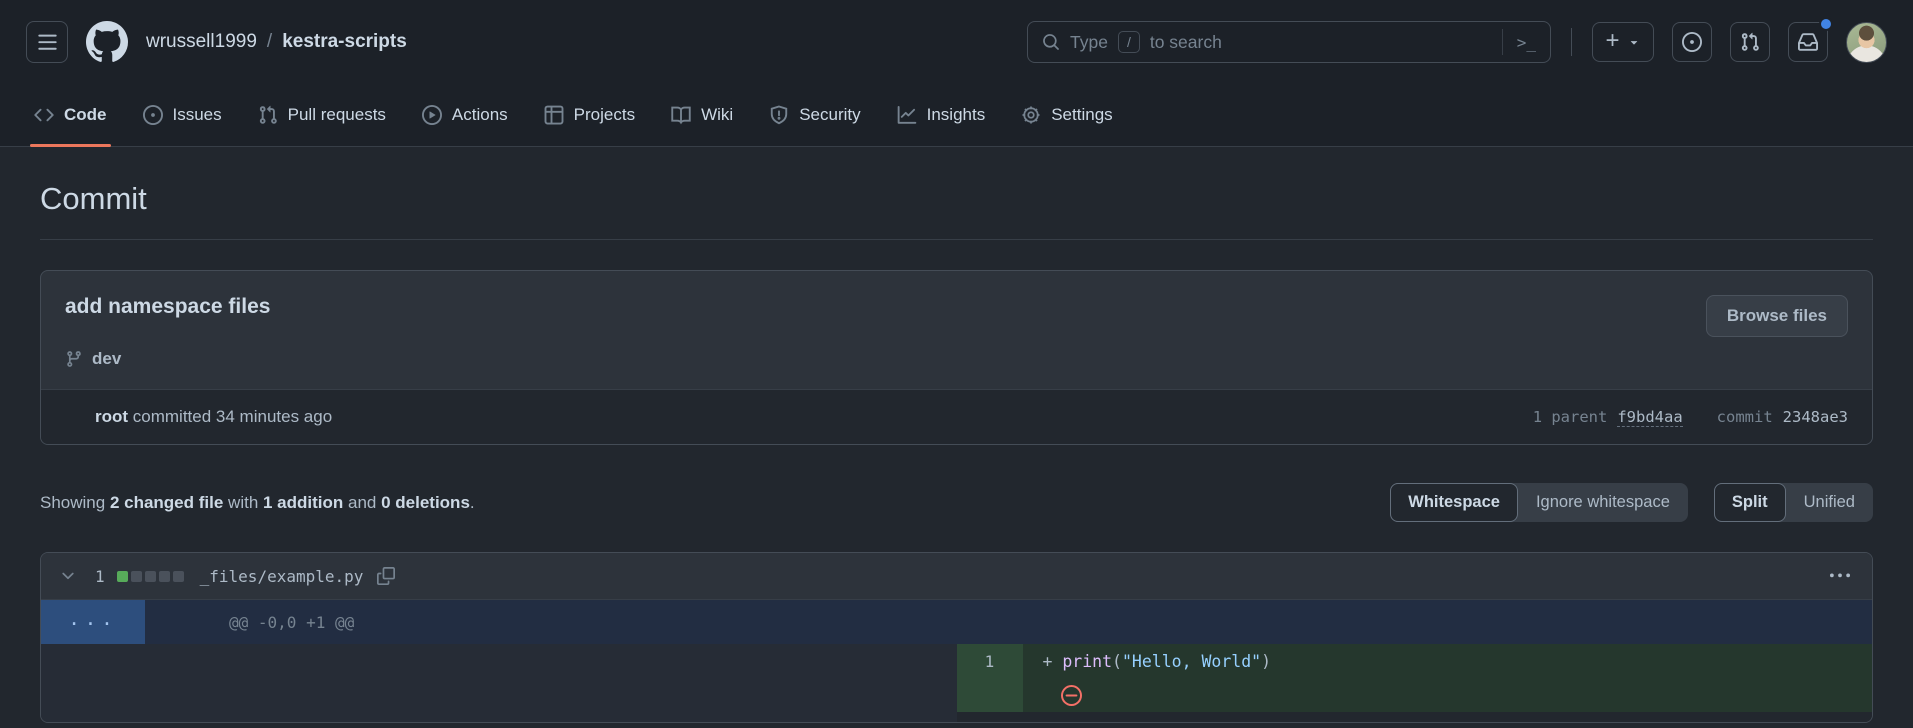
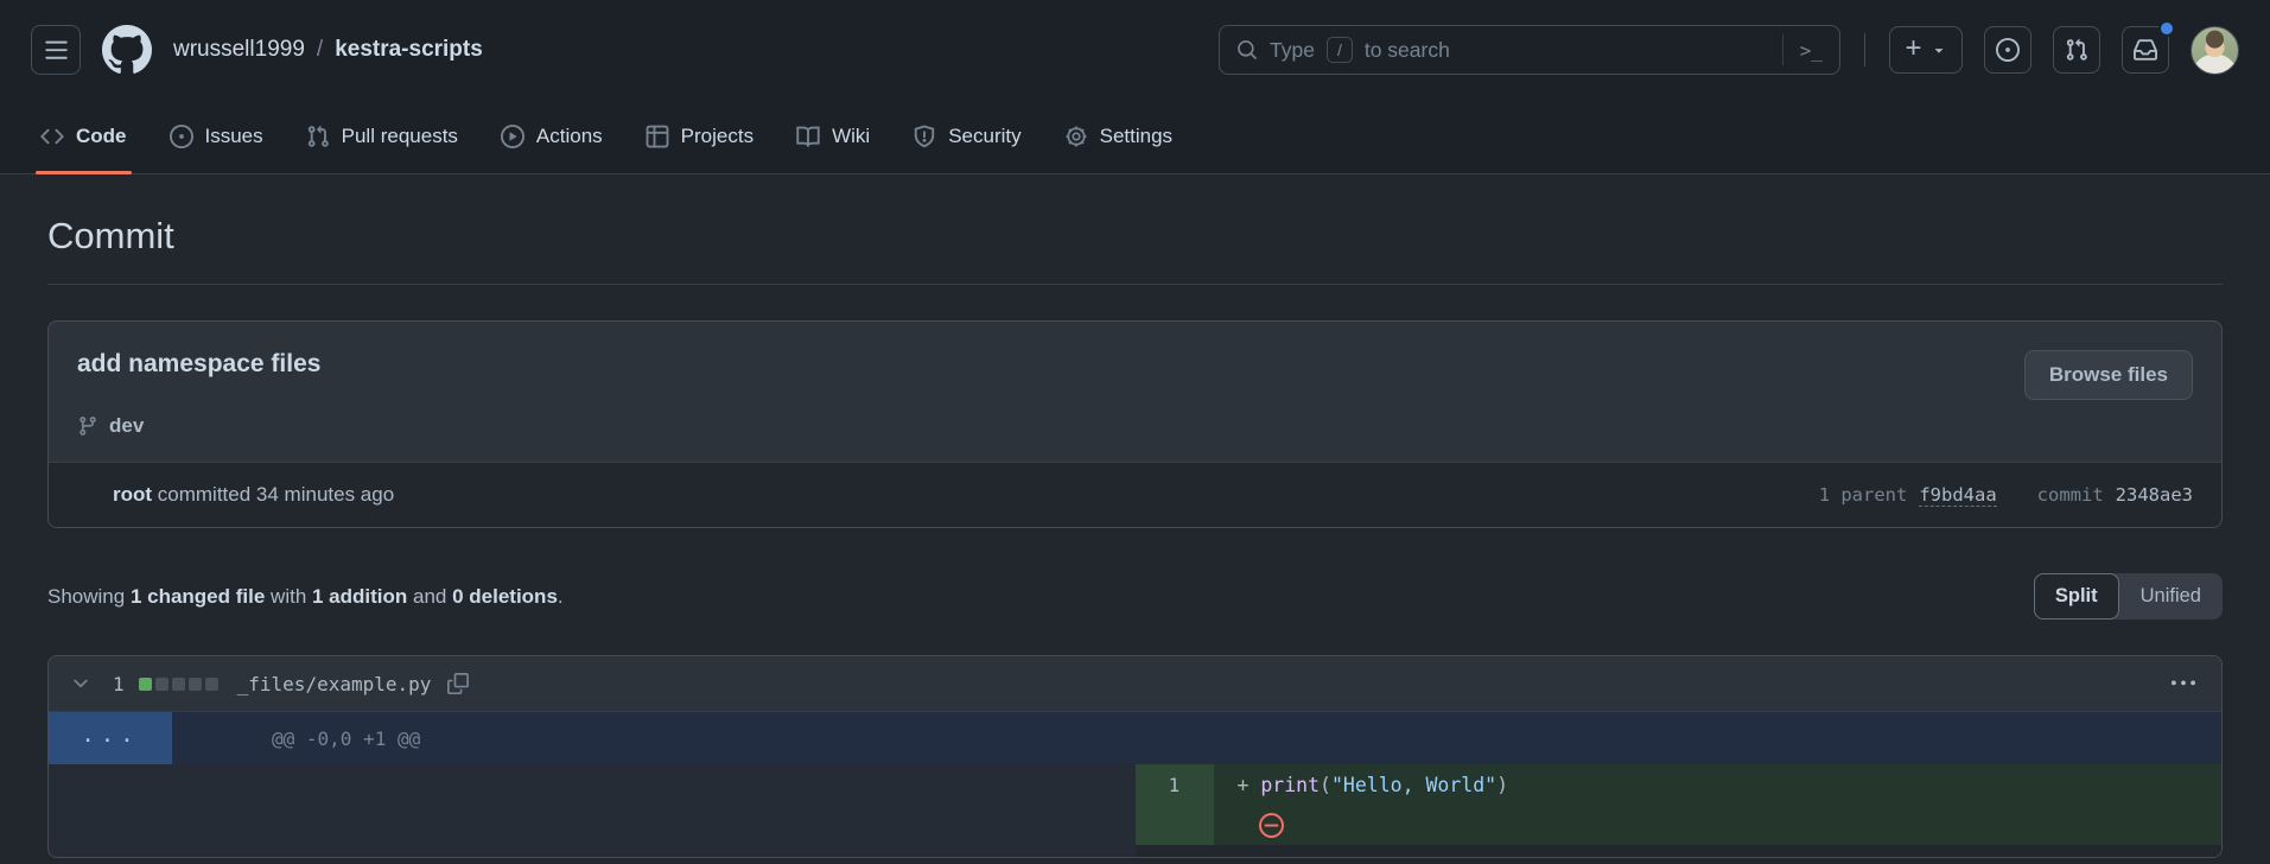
  wrussell1999
  /
  kestra-scripts
  Type
  /
  to search
  >_
  +
  Code
  Issues
  Pull requests
  Actions
  Projects
  Wiki
  Security
- Insights
  Settings
  Commit
  add namespace files
  dev
  Browse files
  root committed 34 minutes ago
  1 parent
  f9bd4aa
  commit
  2348ae3
- Showing 2 changed file with 1 addition and 0 deletions.
+ Showing 1 changed file with 1 addition and 0 deletions.
- Whitespace
- Ignore whitespace
  Split
  Unified
  1
  _files/example.py
  ...
  @@ -0,0 +1 @@
  1
  +
  print
  (
  "Hello, World"
  )
